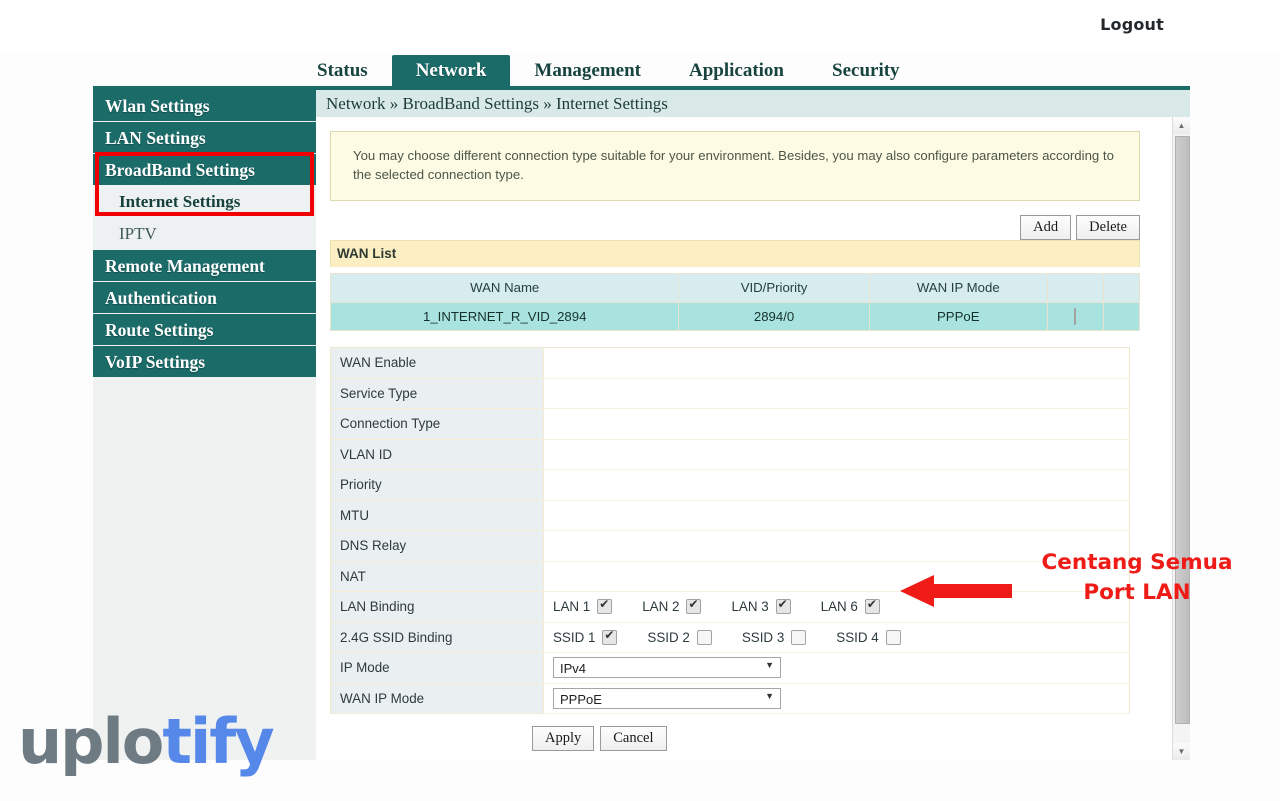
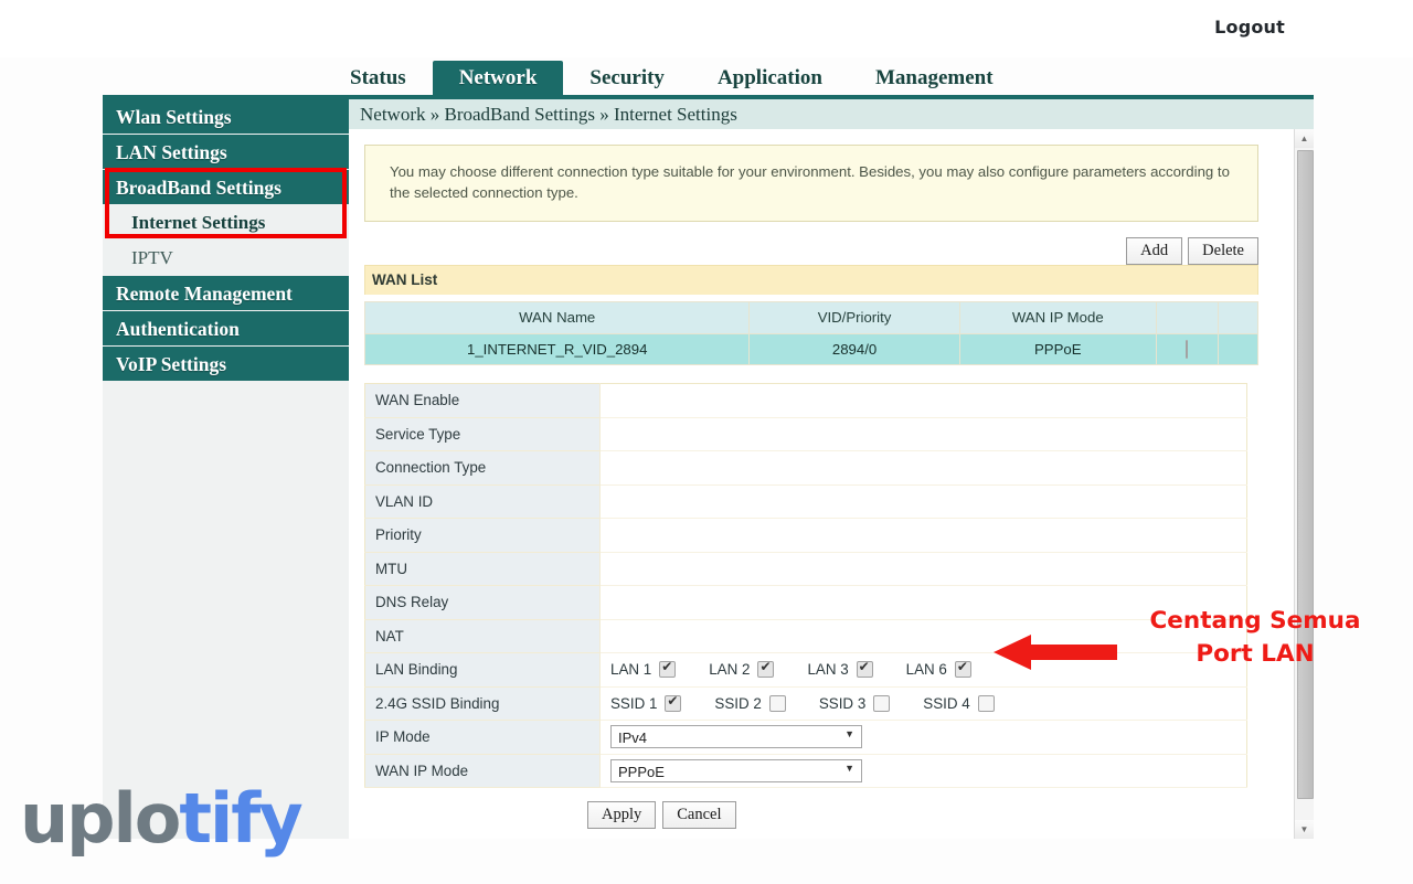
  Logout
  Status
  Network
- Management
+ Security
  Application
- Security
+ Management
  Wlan Settings
  LAN Settings
  BroadBand Settings
  Internet Settings
  IPTV
  Remote Management
  Authentication
- Route Settings
  VoIP Settings
  Network » BroadBand Settings » Internet Settings
  You may choose different connection type suitable for your environment. Besides, you may also configure parameters according to the selected connection type.
  Add
  Delete
  WAN List
  WAN Name	VID/Priority	WAN IP Mode
  1_INTERNET_R_VID_2894	2894/0	PPPoE
  WAN Enable
  Service Type
  Connection Type
  VLAN ID
  Priority
  MTU
  DNS Relay
  NAT
  LAN Binding	LAN 1 LAN 2 LAN 3 LAN 6
  2.4G SSID Binding	SSID 1 SSID 2 SSID 3 SSID 4
  IP Mode	IPv4
  WAN IP Mode	PPPoE
  Apply
  Cancel
  ▲
  ▼
  Centang Semua
  Port LAN
  uplotify
